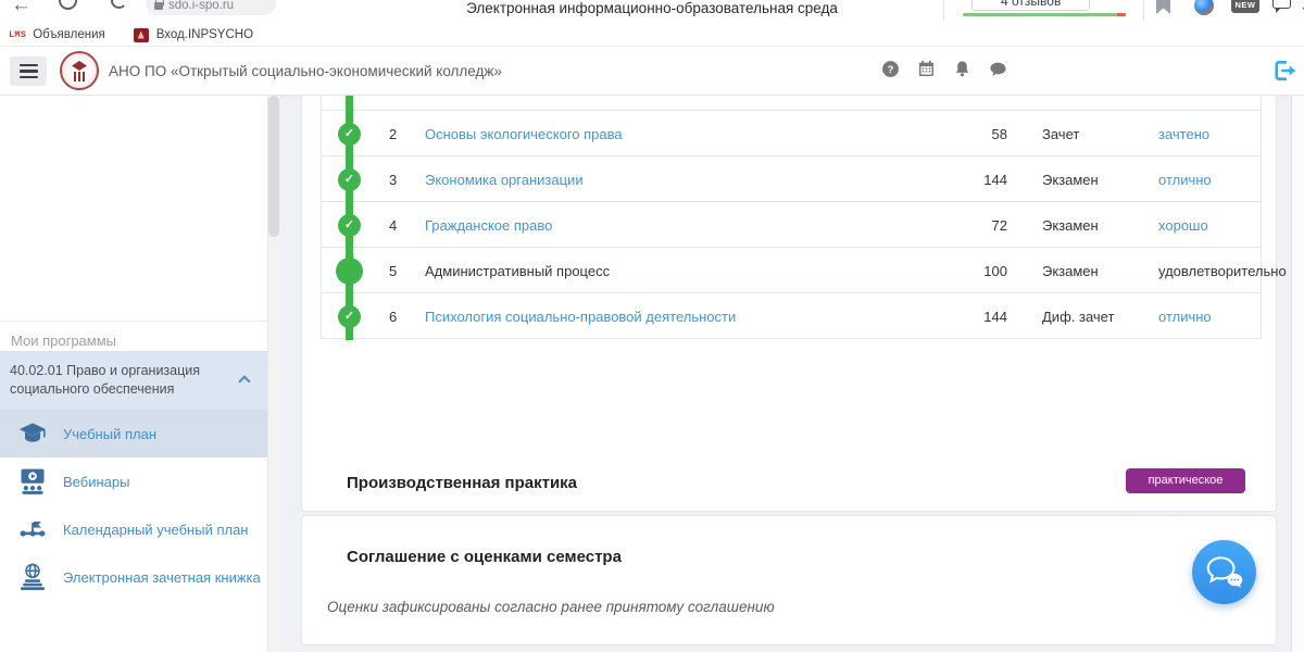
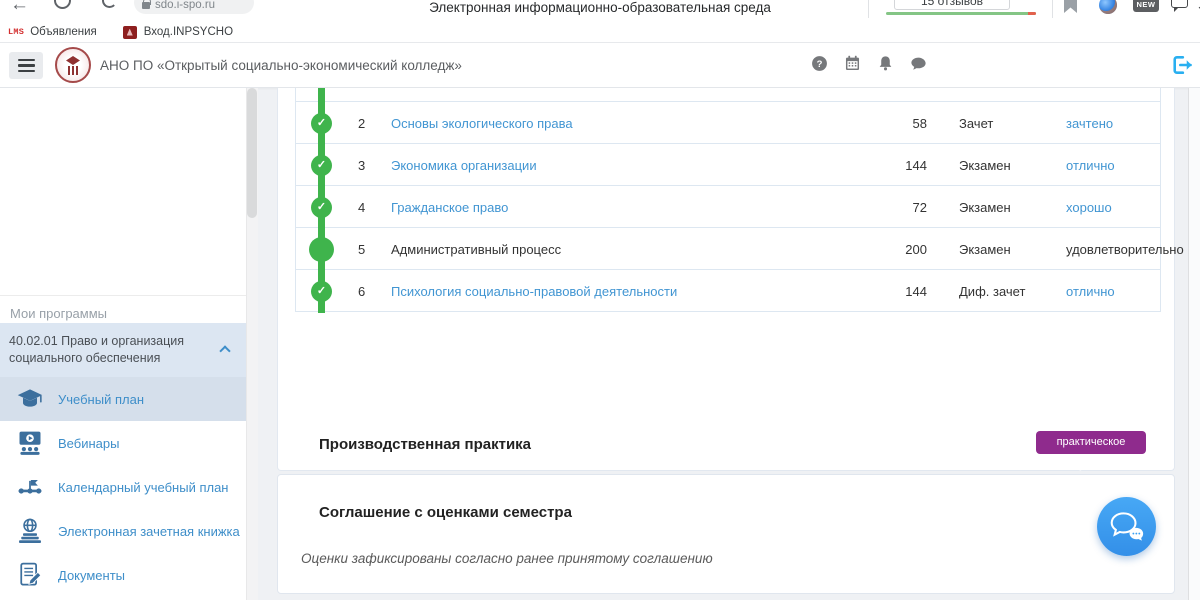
  ←
  sdo.i-spo.ru
  Электронная информационно-образовательная среда
- 4 отзывов
+ 15 отзывов
  NEW
  LMS
  Объявления
  Вход.INPSYCHO
  АНО ПО «Открытый социально-экономический колледж»
  ?
  Мои программы
  40.02.01 Право и организация социального обеспечения
  Учебный план
  Вебинары
  Календарный учебный план
  Электронная зачетная книжка
+ Документы
  2
  Основы экологического права
  58
  Зачет
  зачтено
  3
  Экономика организации
  144
  Экзамен
  отлично
  4
  Гражданское право
  72
  Экзамен
  хорошо
  5
  Административный процесс
- 100
+ 200
  Экзамен
  удовлетворительно
  6
  Психология социально-правовой деятельности
  144
  Диф. зачет
  отлично
  ✓
  ✓
  ✓
  ✓
  Производственная практика
  практическое обучение
  Соглашение с оценками семестра
  Оценки зафиксированы согласно ранее принятому соглашению
